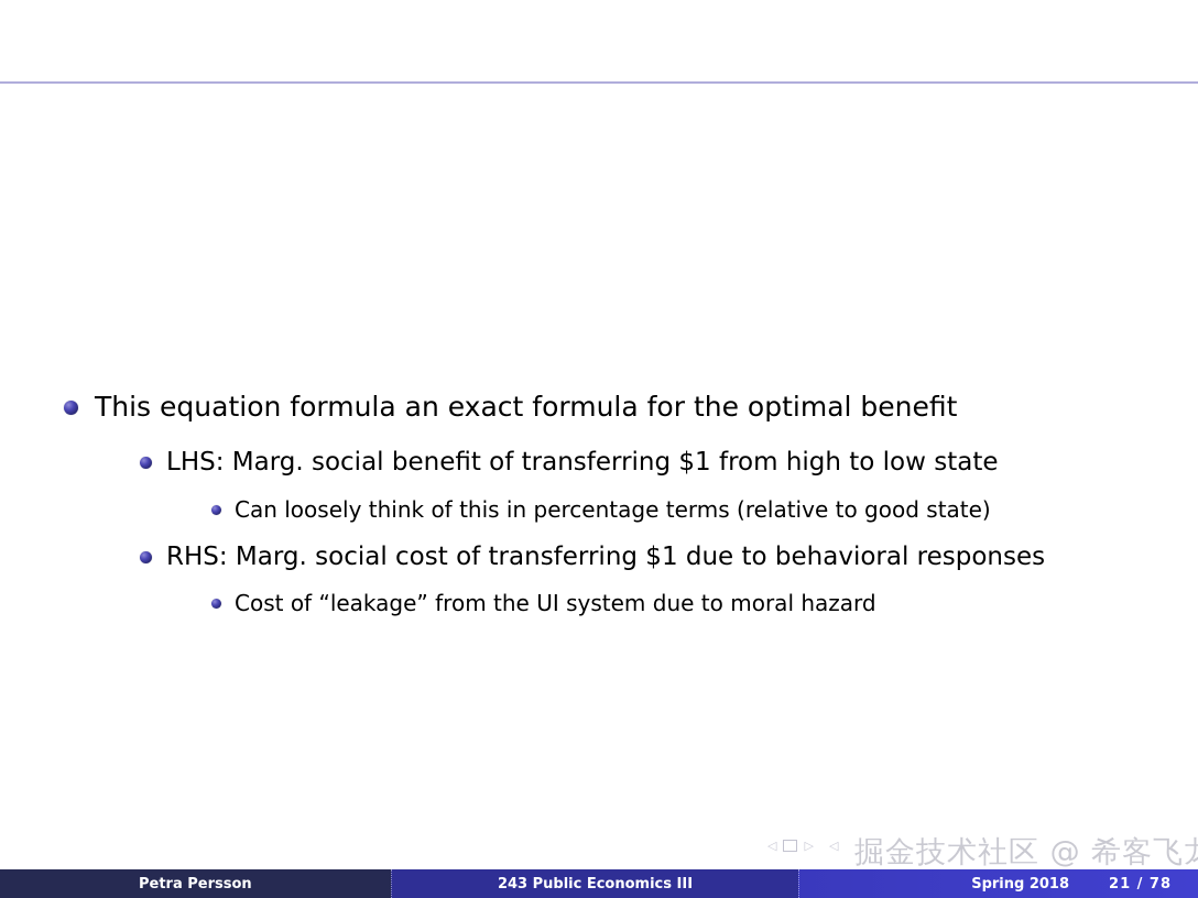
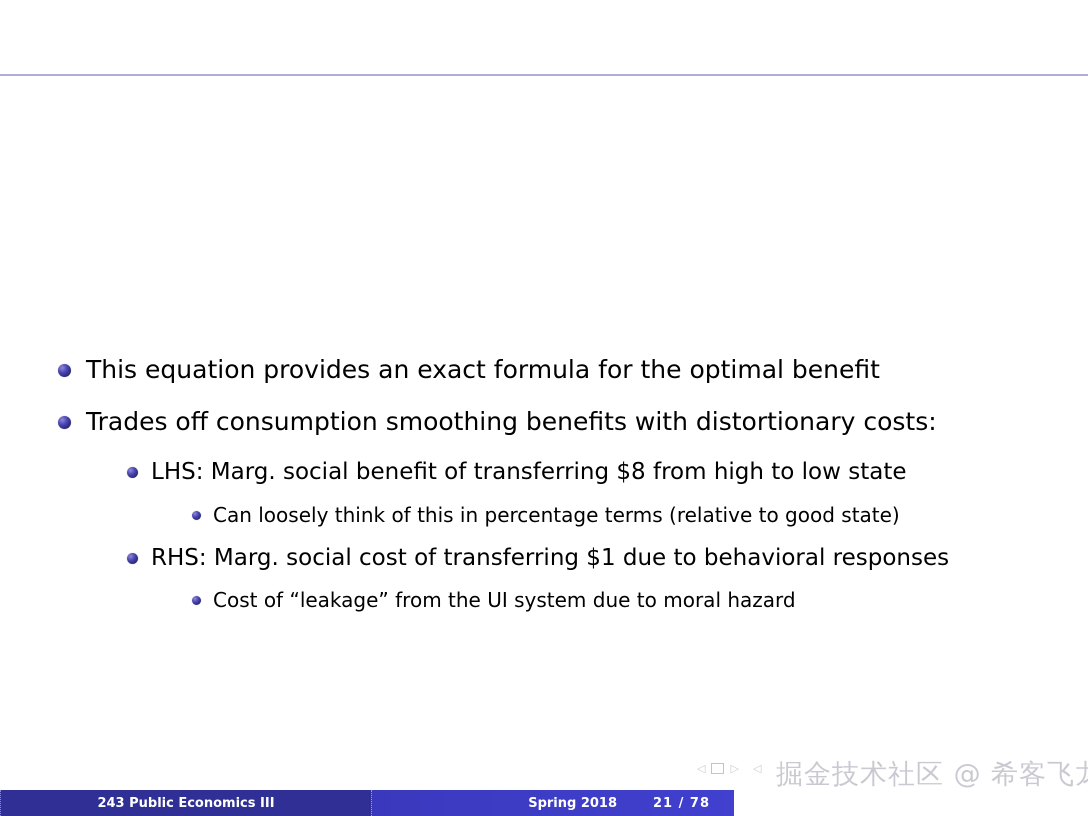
- This equation formula an exact formula for the optimal benefit
+ This equation provides an exact formula for the optimal benefit
+ Trades off consumption smoothing benefits with distortionary costs:
- LHS: Marg. social benefit of transferring $1 from high to low state
+ LHS: Marg. social benefit of transferring $8 from high to low state
  Can loosely think of this in percentage terms (relative to good state)
  RHS: Marg. social cost of transferring $1 due to behavioral responses
  Cost of “leakage” from the UI system due to moral hazard
  ◁
  ▷
  ◁
  掘金技术社区 @ 希客飞
- Petra Persson
  243 Public Economics III
  Spring 2018
  21 / 78
